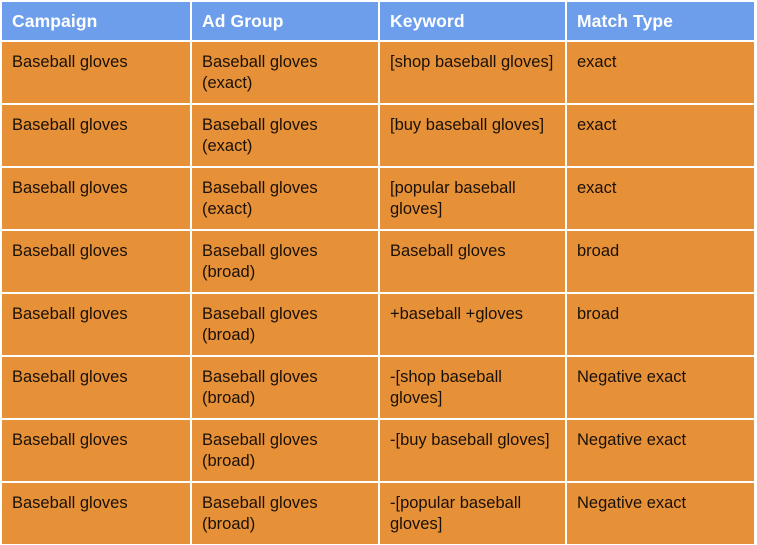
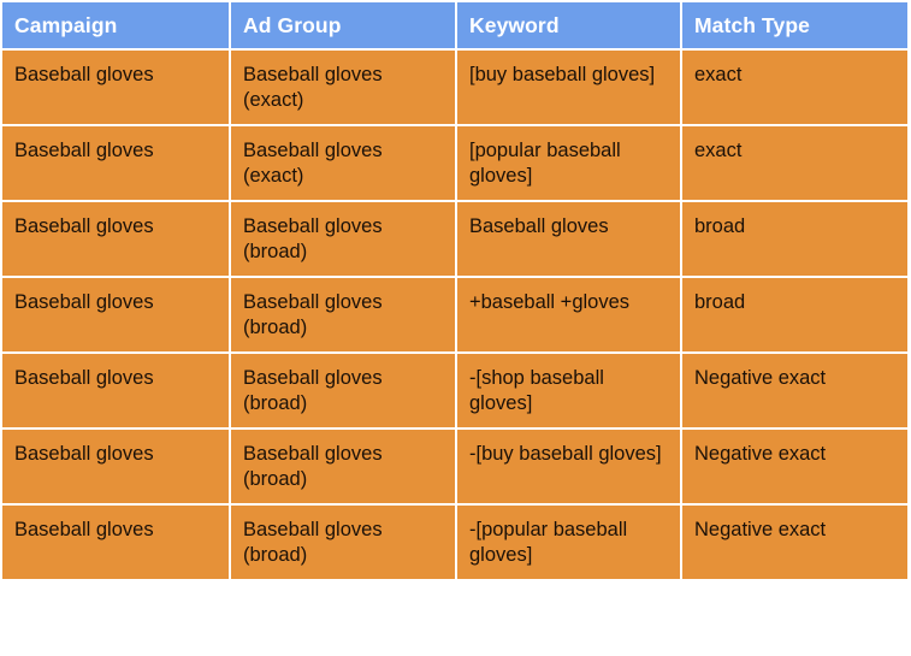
  Campaign	Ad Group	Keyword	Match Type
- Baseball gloves	Baseball gloves (exact)	[shop baseball gloves]	exact
  Baseball gloves	Baseball gloves (exact)	[buy baseball gloves]	exact
  Baseball gloves	Baseball gloves (exact)	[popular baseball gloves]	exact
  Baseball gloves	Baseball gloves (broad)	Baseball gloves	broad
  Baseball gloves	Baseball gloves (broad)	+baseball +gloves	broad
  Baseball gloves	Baseball gloves (broad)	-[shop baseball gloves]	Negative exact
  Baseball gloves	Baseball gloves (broad)	-[buy baseball gloves]	Negative exact
  Baseball gloves	Baseball gloves (broad)	-[popular baseball gloves]	Negative exact
